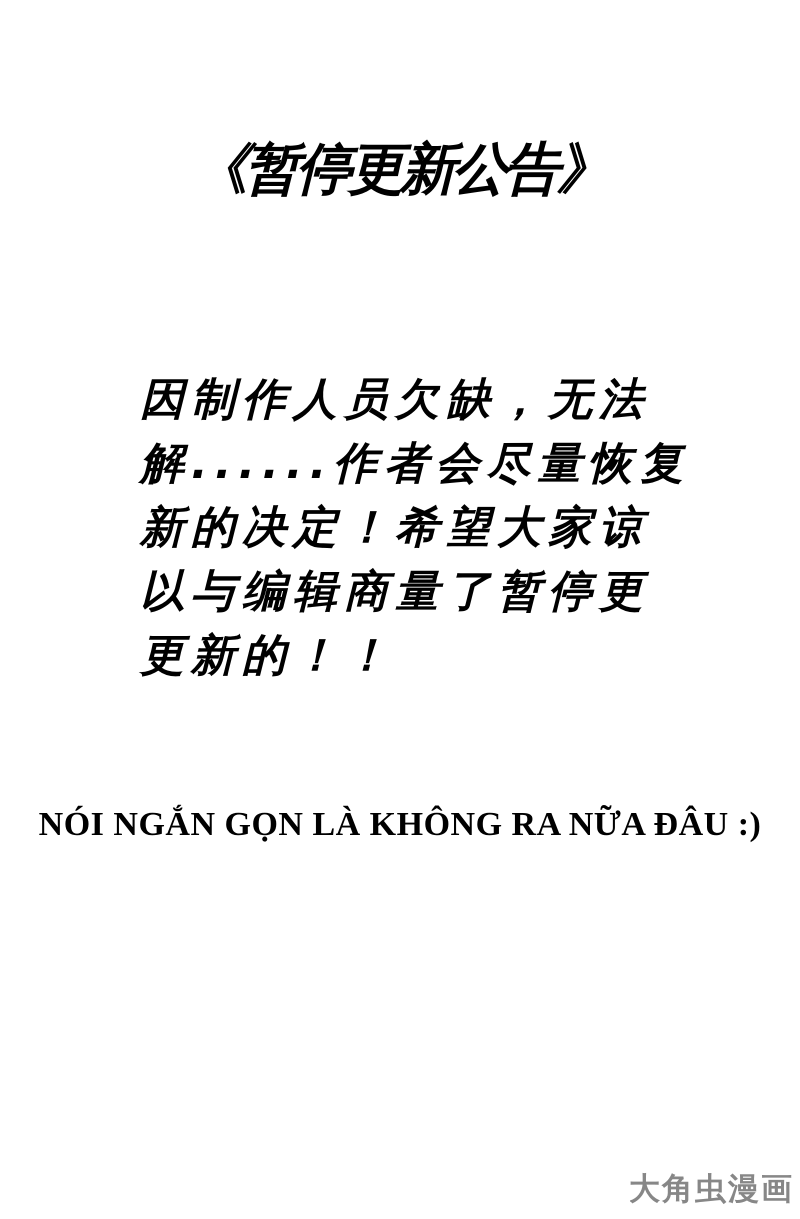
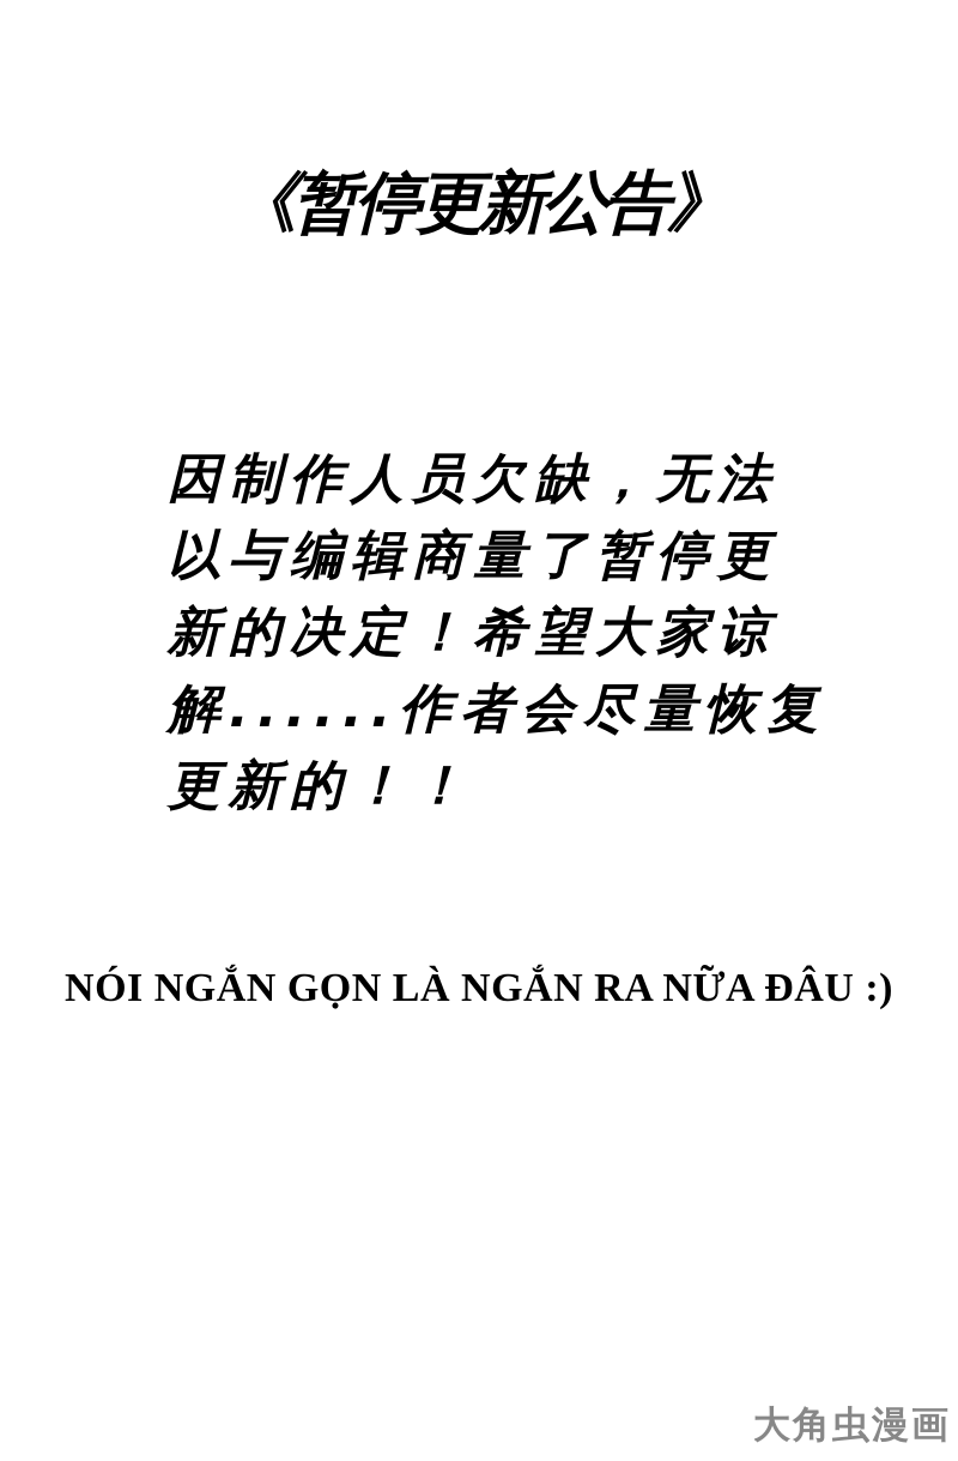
  《暂停更新公告》
  因制作人员欠缺，无法
- 解......作者会尽量恢复
+ 以与编辑商量了暂停更
  新的决定！希望大家谅
- 以与编辑商量了暂停更
+ 解......作者会尽量恢复
  更新的！！
- NÓI NGẮN GỌN LÀ KHÔNG RA NỮA ĐÂU :)
+ NÓI NGẮN GỌN LÀ NGẮN RA NỮA ĐÂU :)
  大角虫漫画
